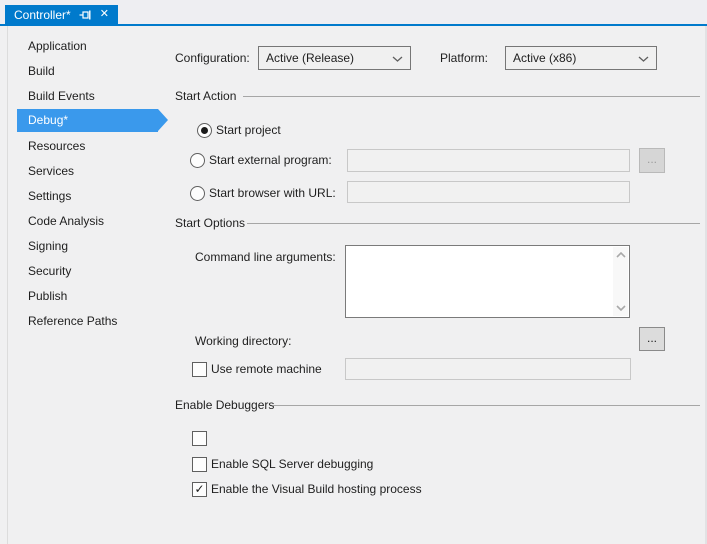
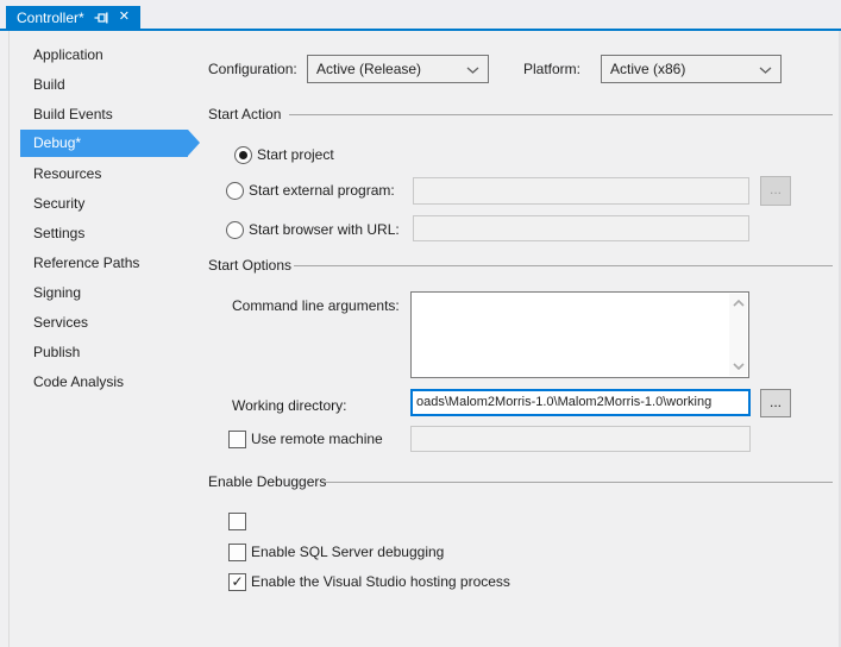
  Controller*
  ✕
  Application
  Build
  Build Events
  Debug*
  Resources
- Services
+ Security
  Settings
- Code Analysis
+ Reference Paths
  Signing
- Security
+ Services
  Publish
- Reference Paths
+ Code Analysis
  Configuration:
  Active (Release)
  Platform:
  Active (x86)
  Start Action
  Start project
  Start external program:
  ...
  Start browser with URL:
  Start Options
  Command line arguments:
  Working directory:
+ oads\Malom2Morris-1.0\Malom2Morris-1.0\working
  ...
  Use remote machine
  Enable Debuggers
  Enable SQL Server debugging
  ✓
- Enable the Visual Build hosting process
+ Enable the Visual Studio hosting process
